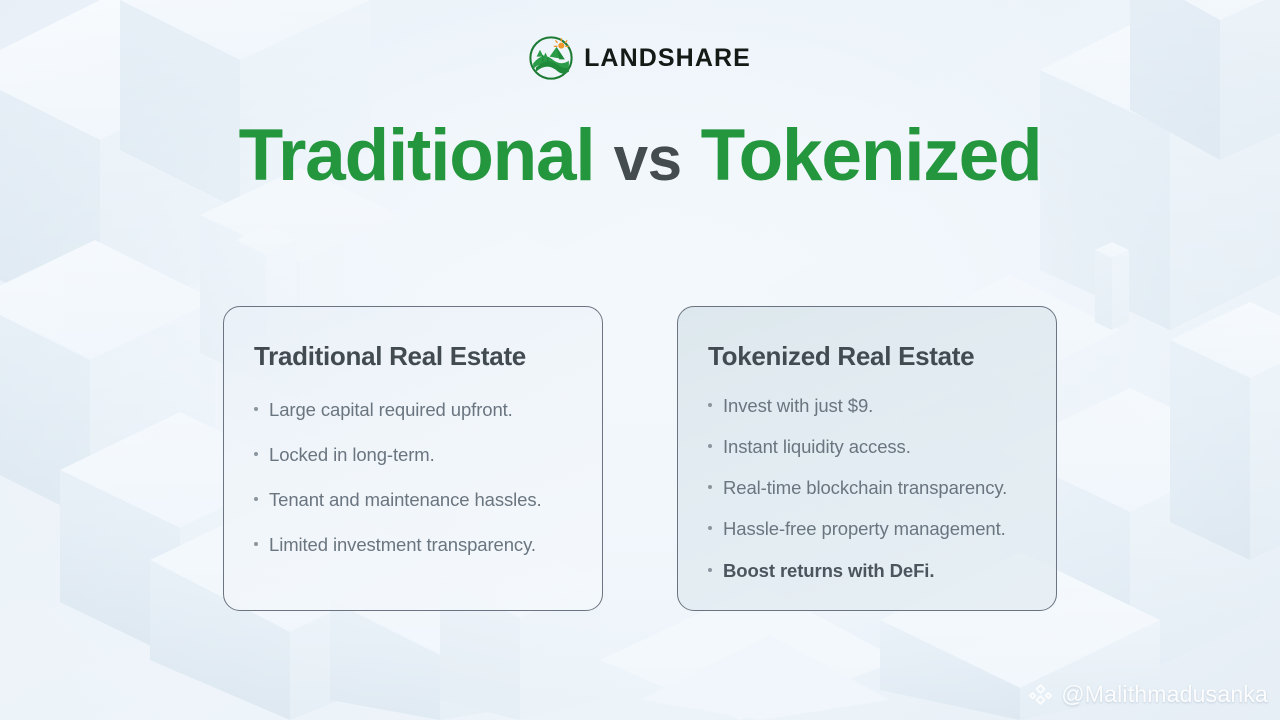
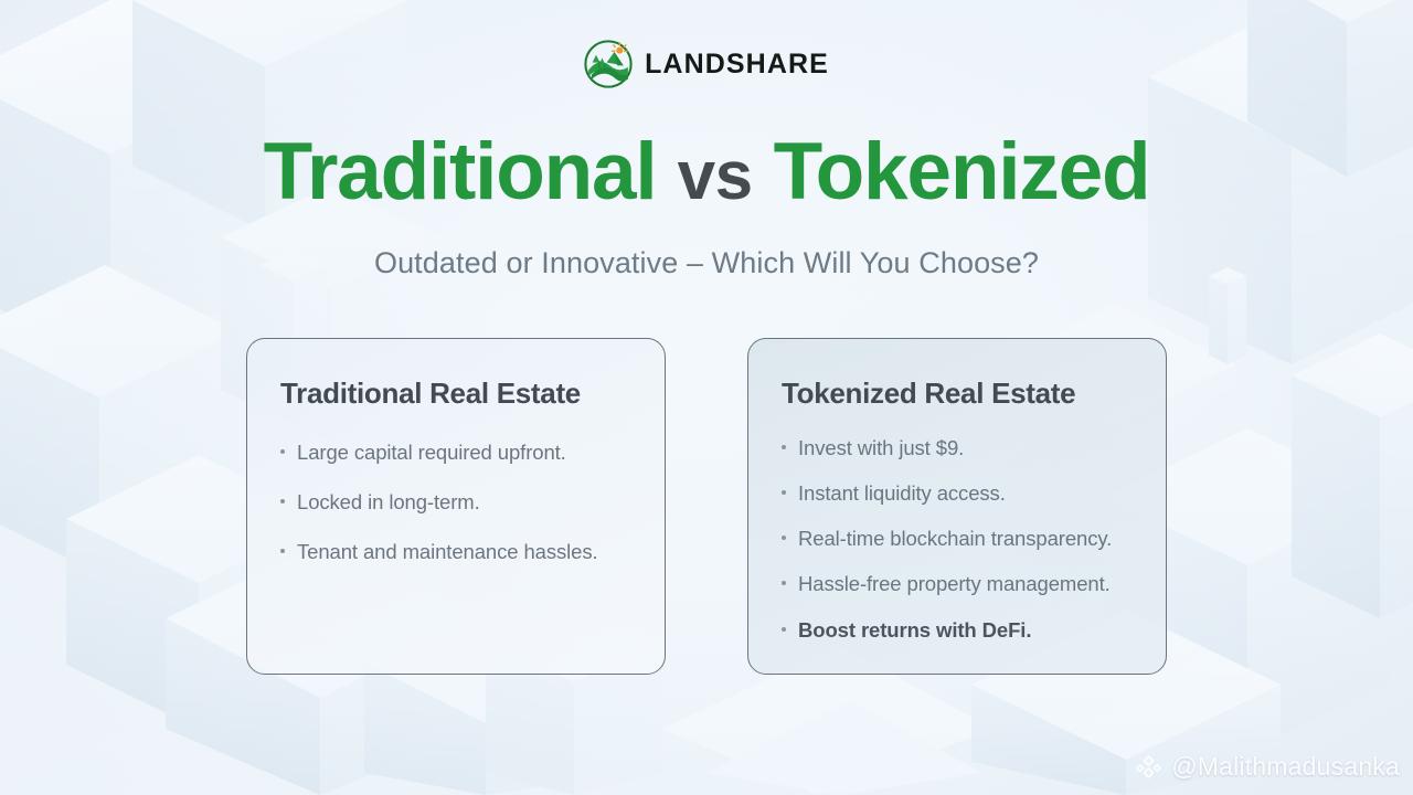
  LANDSHARE
  Traditional vs Tokenized
+ Outdated or Innovative – Which Will You Choose?
  Traditional Real Estate
  Large capital required upfront.
  Locked in long-term.
  Tenant and maintenance hassles.
- Limited investment transparency.
  Tokenized Real Estate
  Invest with just $9.
  Instant liquidity access.
  Real-time blockchain transparency.
  Hassle-free property management.
  Boost returns with DeFi.
  @Malithmadusanka
